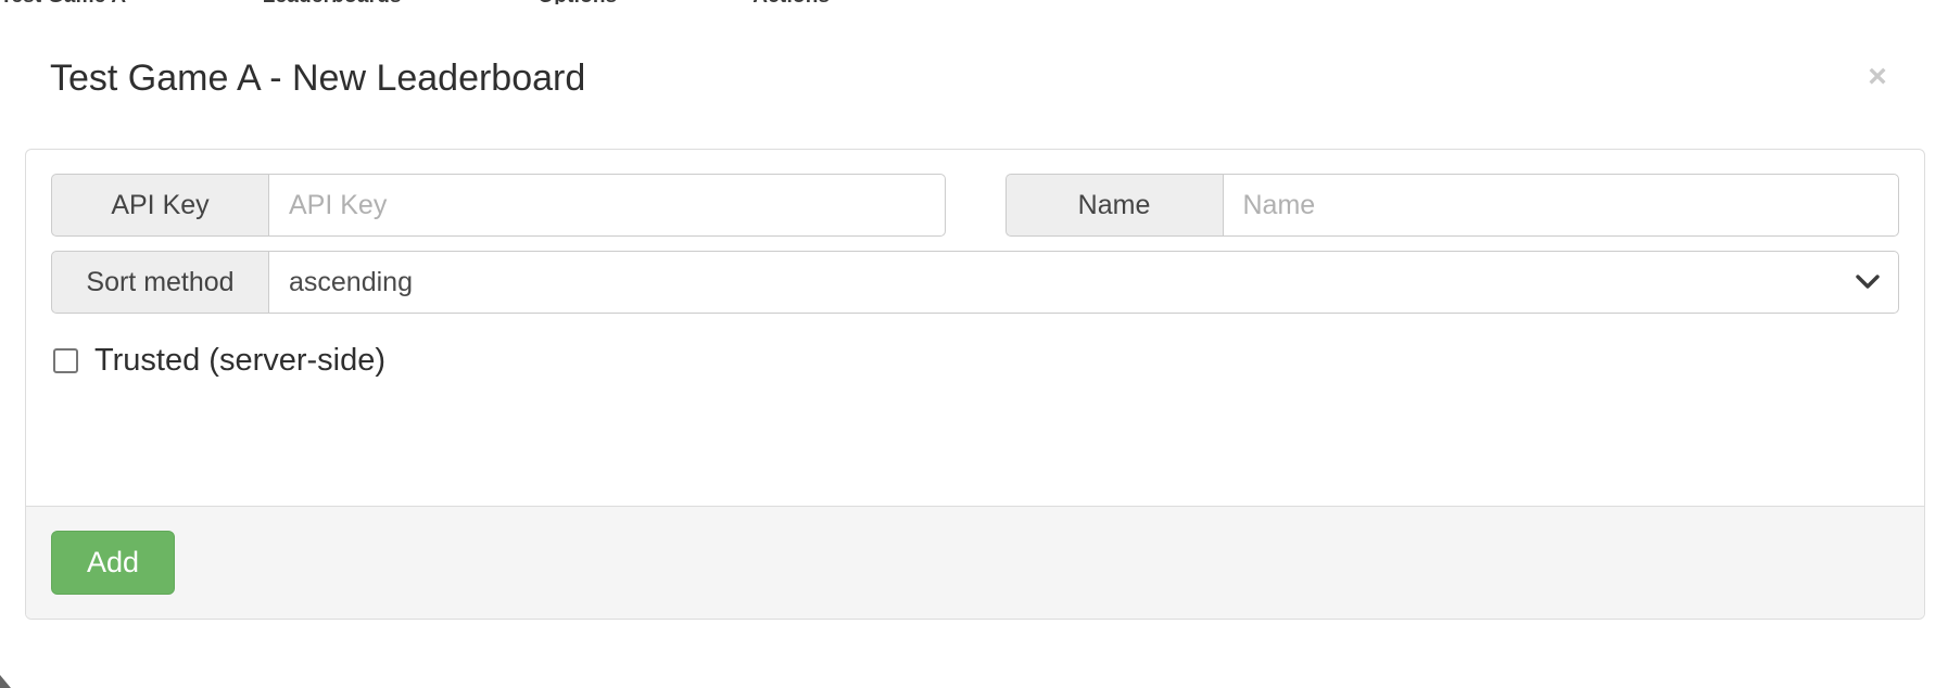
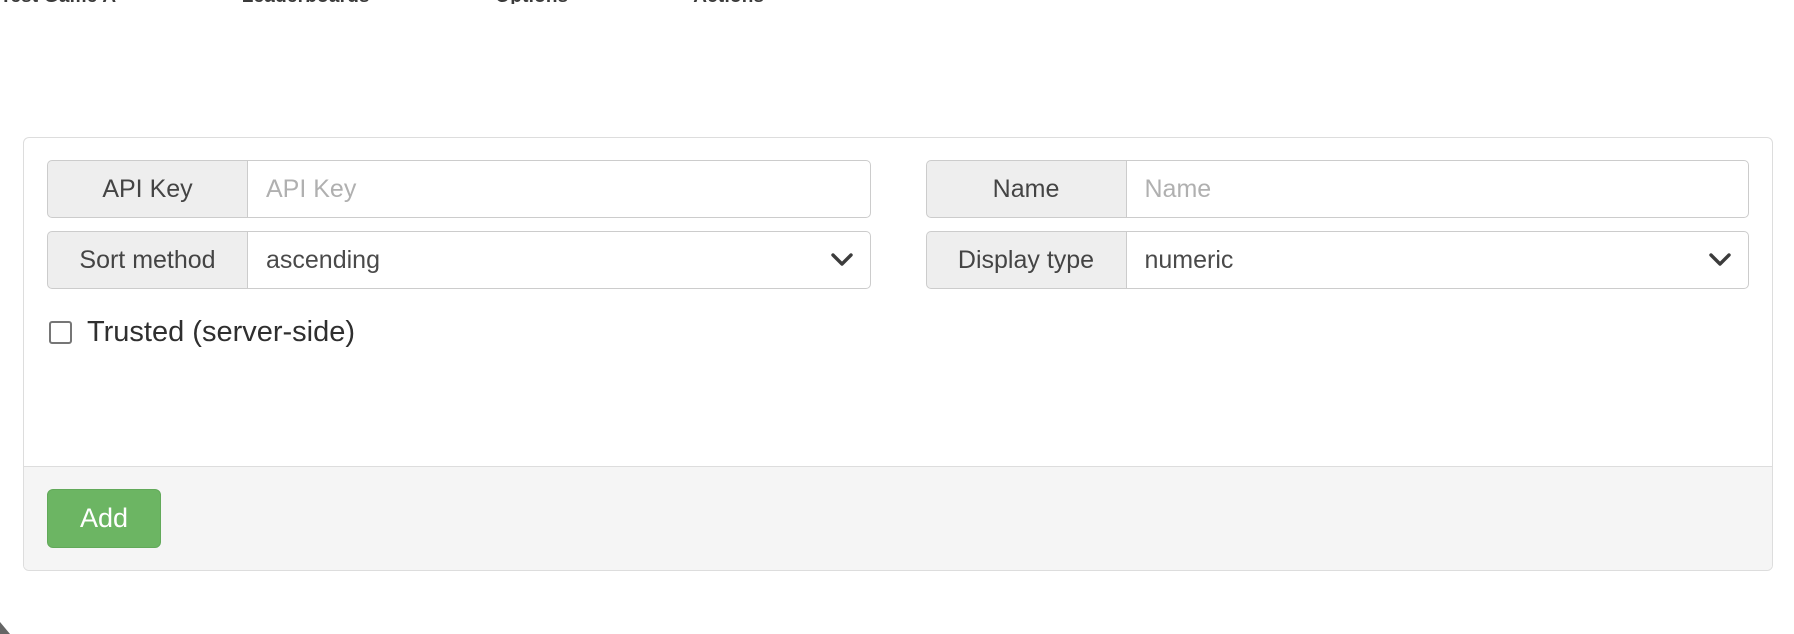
- Test Game A - New Leaderboard
- ×
  API Key
  API Key
  Name
  Name
  Sort method
  ascending
+ Display type
+ numeric
  Trusted (server-side)
  Add
